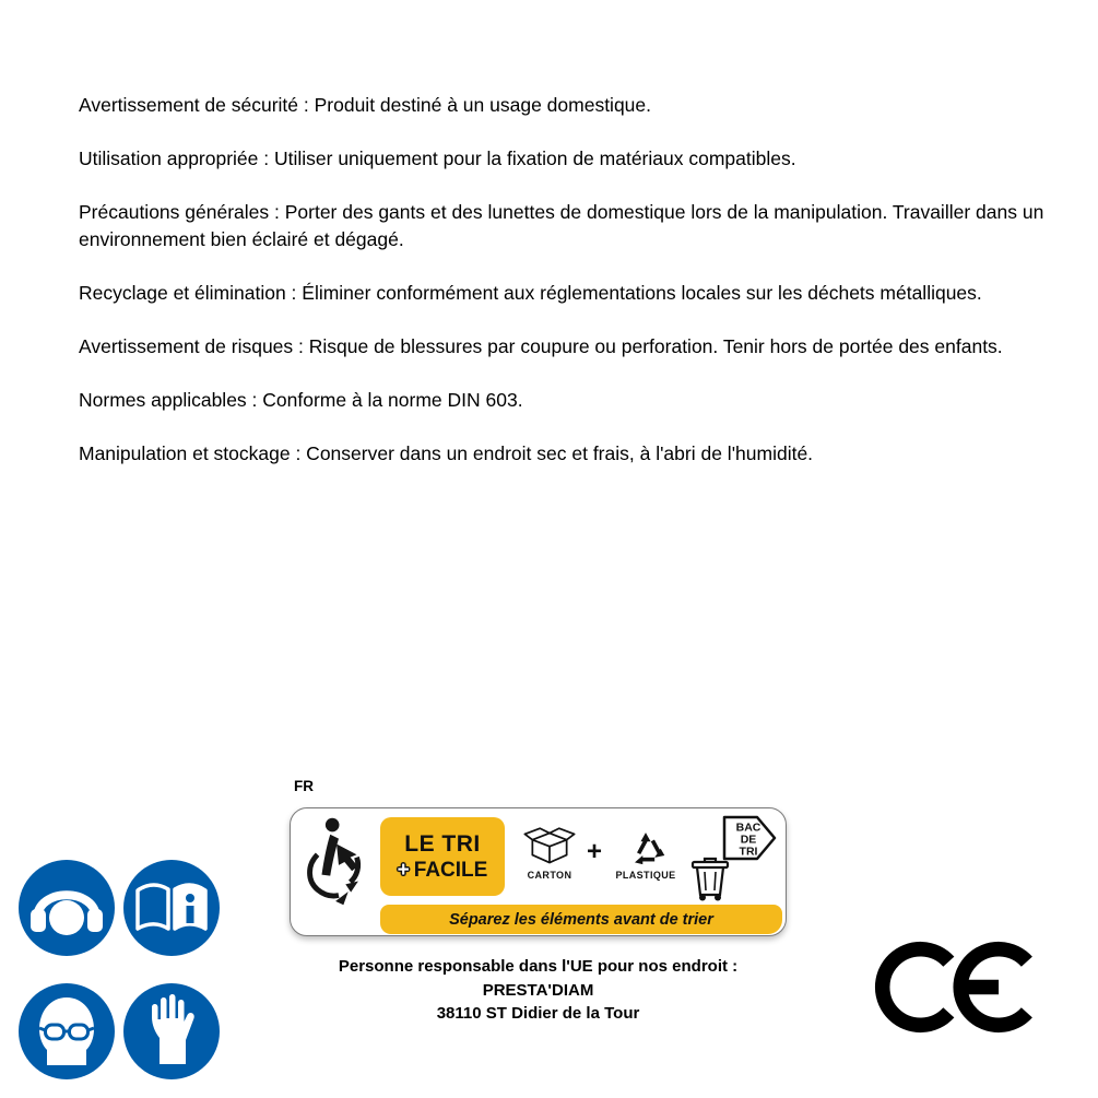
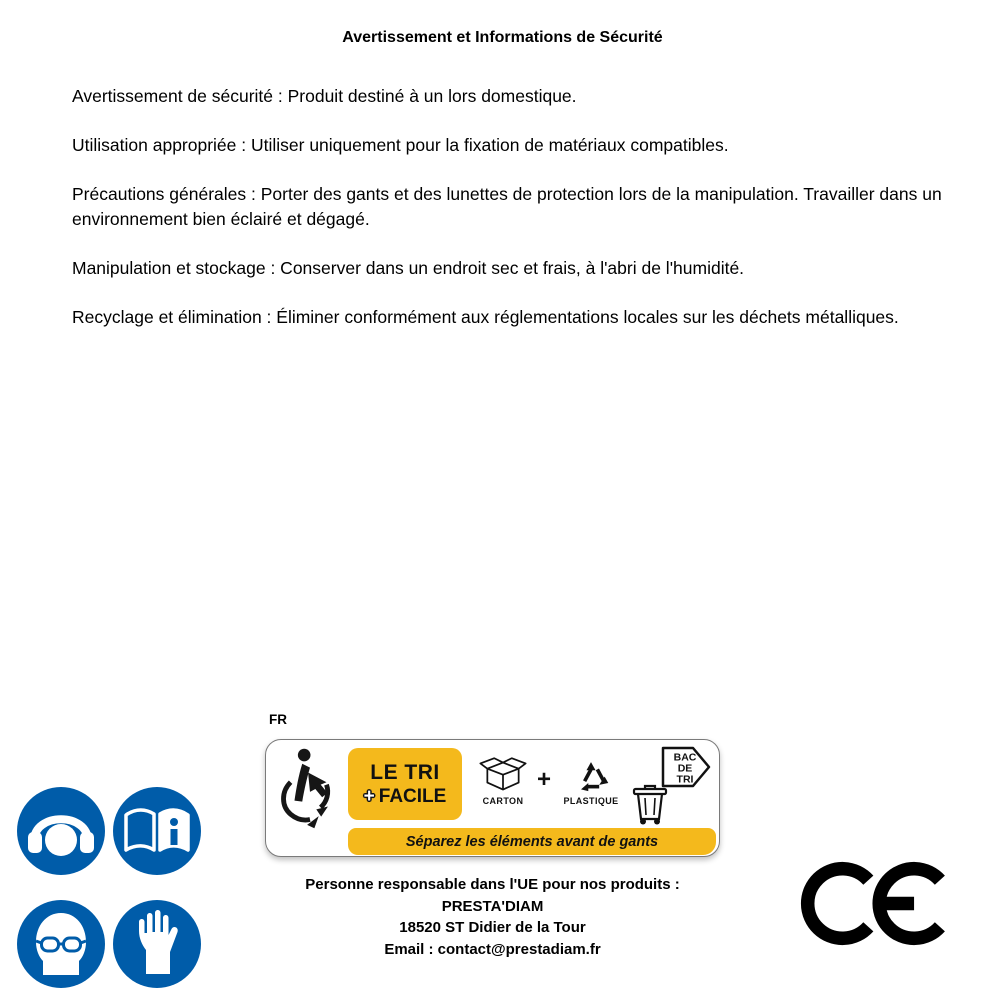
+ Avertissement et Informations de Sécurité
- Avertissement de sécurité : Produit destiné à un usage domestique.
+ Avertissement de sécurité : Produit destiné à un lors domestique.
  Utilisation appropriée : Utiliser uniquement pour la fixation de matériaux compatibles.
- Précautions générales : Porter des gants et des lunettes de domestique lors de la manipulation. Travailler dans un environnement bien éclairé et dégagé.
+ Précautions générales : Porter des gants et des lunettes de protection lors de la manipulation. Travailler dans un environnement bien éclairé et dégagé.
- Recyclage et élimination : Éliminer conformément aux réglementations locales sur les déchets métalliques.
+ Manipulation et stockage : Conserver dans un endroit sec et frais, à l'abri de l'humidité.
- Avertissement de risques : Risque de blessures par coupure ou perforation. Tenir hors de portée des enfants.
- Normes applicables : Conforme à la norme DIN 603.
- Manipulation et stockage : Conserver dans un endroit sec et frais, à l'abri de l'humidité.
+ Recyclage et élimination : Éliminer conformément aux réglementations locales sur les déchets métalliques.
  FR
  LE TRI
  +
  FACILE
  CARTON
  +
  PLASTIQUE
  BAC
  DE
  TRI
- Séparez les éléments avant de trier
+ Séparez les éléments avant de gants
- Personne responsable dans l'UE pour nos endroit :
+ Personne responsable dans l'UE pour nos produits :
  PRESTA'DIAM
- 38110 ST Didier de la Tour
+ 18520 ST Didier de la Tour
+ Email : contact@prestadiam.fr
